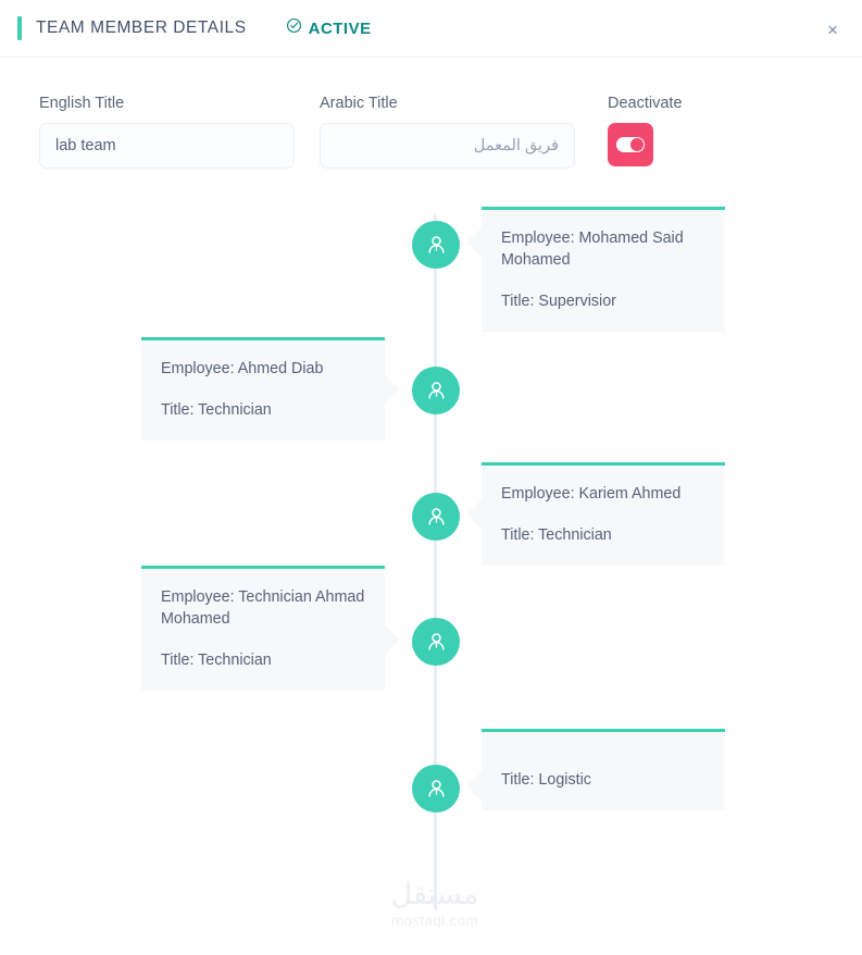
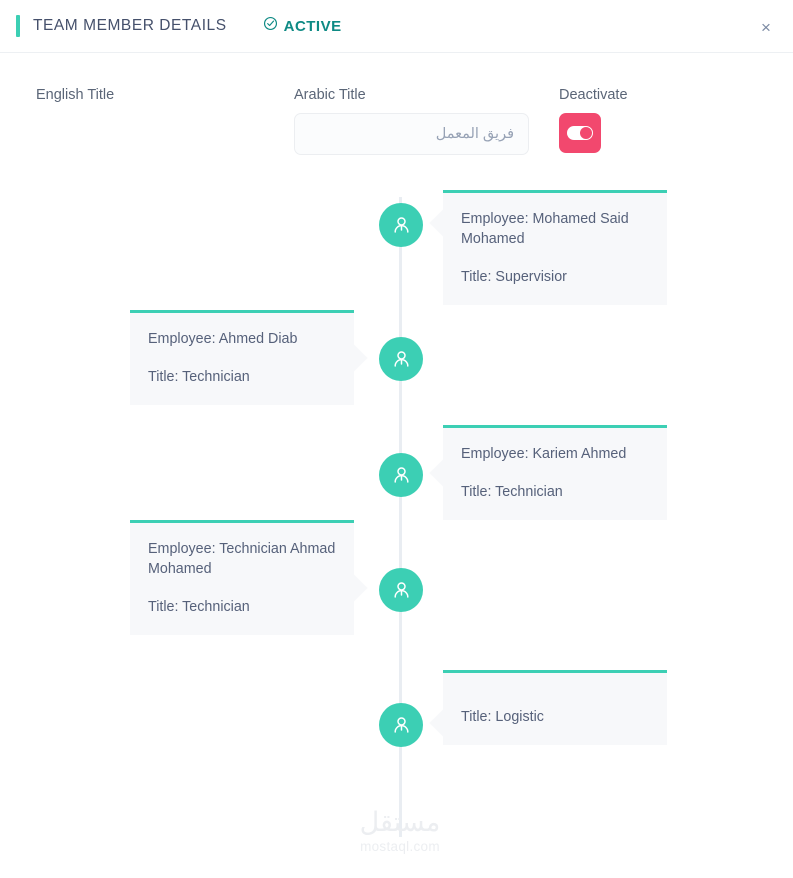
  TEAM MEMBER DETAILS
  ACTIVE
  ×
  English Title
- lab team
  Arabic Title
  Deactivate
  Employee: Mohamed Said Mohamed
  Title: Supervisior
  Employee: Ahmed Diab
  Title: Technician
  Employee: Kariem Ahmed
  Title: Technician
  Employee: Technician Ahmad Mohamed
  Title: Technician
  Title: Logistic
